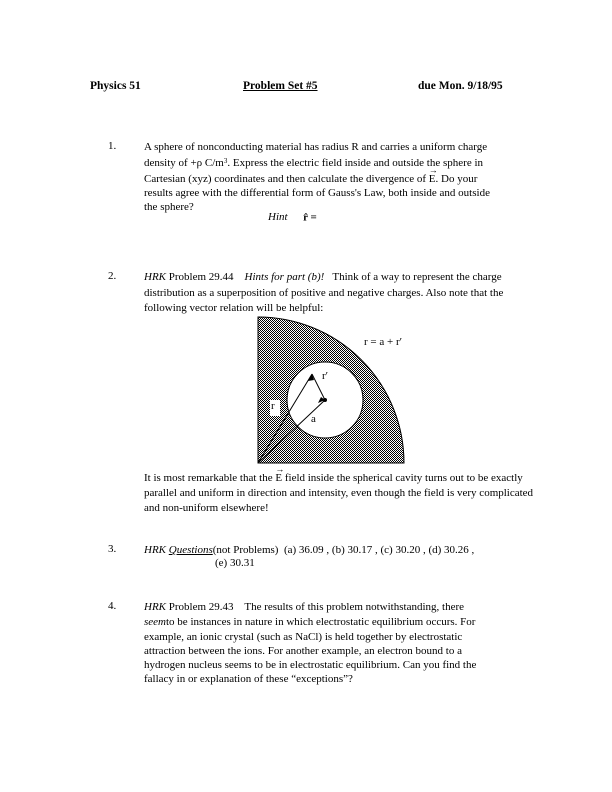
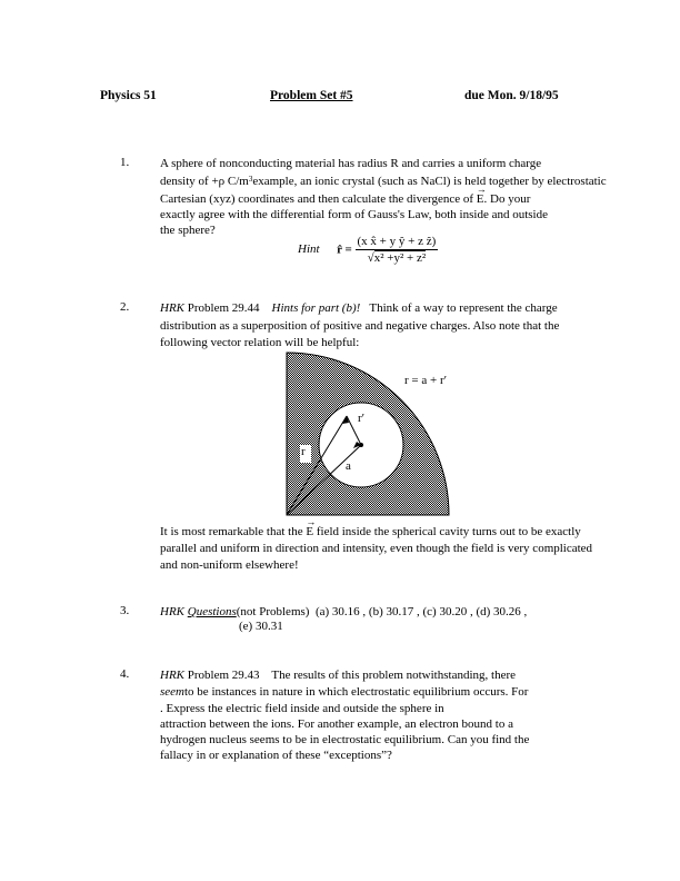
  Physics 51
  Problem Set #5
  due Mon. 9/18/95
  1.
  A sphere of nonconducting material has radius R and carries a uniform charge
- density of +ρ C/m3. Express the electric field inside and outside the sphere in
+ density of +ρ C/m3example, an ionic crystal (such as NaCl) is held together by electrostatic
  Cartesian (xyz) coordinates and then calculate the divergence of E. Do your
- results agree with the differential form of Gauss's Law, both inside and outside
+ exactly agree with the differential form of Gauss's Law, both inside and outside
  the sphere?
  Hint r̂ =
+ (x x̂ + y ŷ + z ẑ)
+ √x² +y² + z²
  2.
  HRK Problem 29.44 Hints for part (b)! Think of a way to represent the charge
  distribution as a superposition of positive and negative charges. Also note that the
  following vector relation will be helpful:
  r = a + r′
  r
  a
  r′
  It is most remarkable that the E field inside the spherical cavity turns out to be exactly
  parallel and uniform in direction and intensity, even though the field is very complicated
  and non-uniform elsewhere!
  3.
- HRK Questions(not Problems) (a) 36.09 , (b) 30.17 , (c) 30.20 , (d) 30.26 ,
+ HRK Questions(not Problems) (a) 30.16 , (b) 30.17 , (c) 30.20 , (d) 30.26 ,
  (e) 30.31
  4.
  HRK Problem 29.43 The results of this problem notwithstanding, there
  seemto be instances in nature in which electrostatic equilibrium occurs. For
- example, an ionic crystal (such as NaCl) is held together by electrostatic
+ . Express the electric field inside and outside the sphere in
  attraction between the ions. For another example, an electron bound to a
  hydrogen nucleus seems to be in electrostatic equilibrium. Can you find the
  fallacy in or explanation of these “exceptions”?
